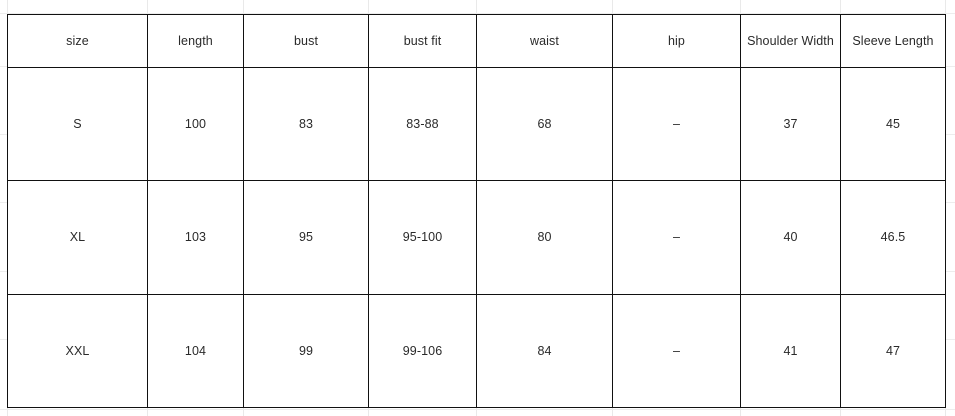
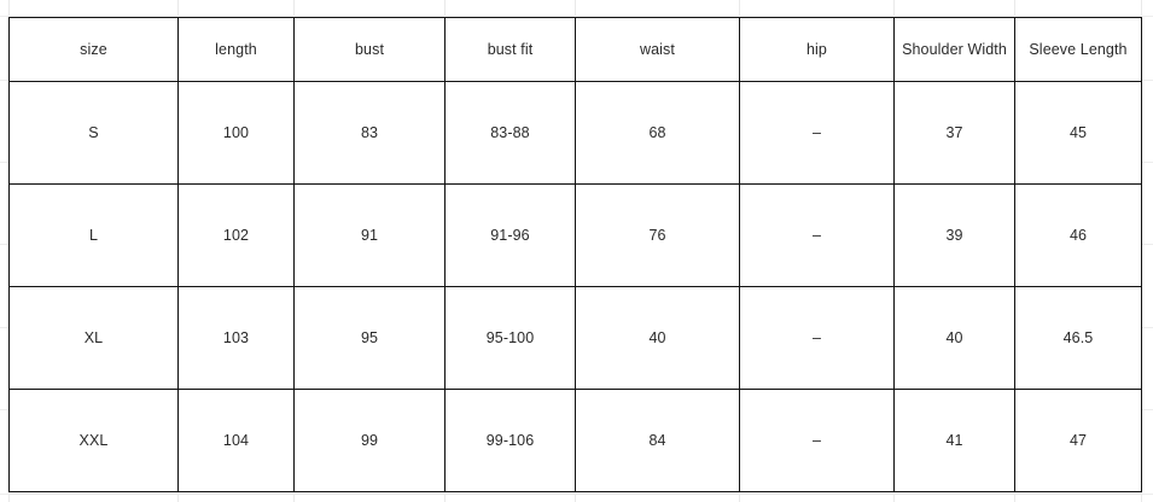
  size	length	bust	bust fit	waist	hip	Shoulder Width	Sleeve Length
  S	100	83	83-88	68	–	37	45
+ L	102	91	91-96	76	–	39	46
- XL	103	95	95-100	80	–	40	46.5
+ XL	103	95	95-100	40	–	40	46.5
  XXL	104	99	99-106	84	–	41	47
